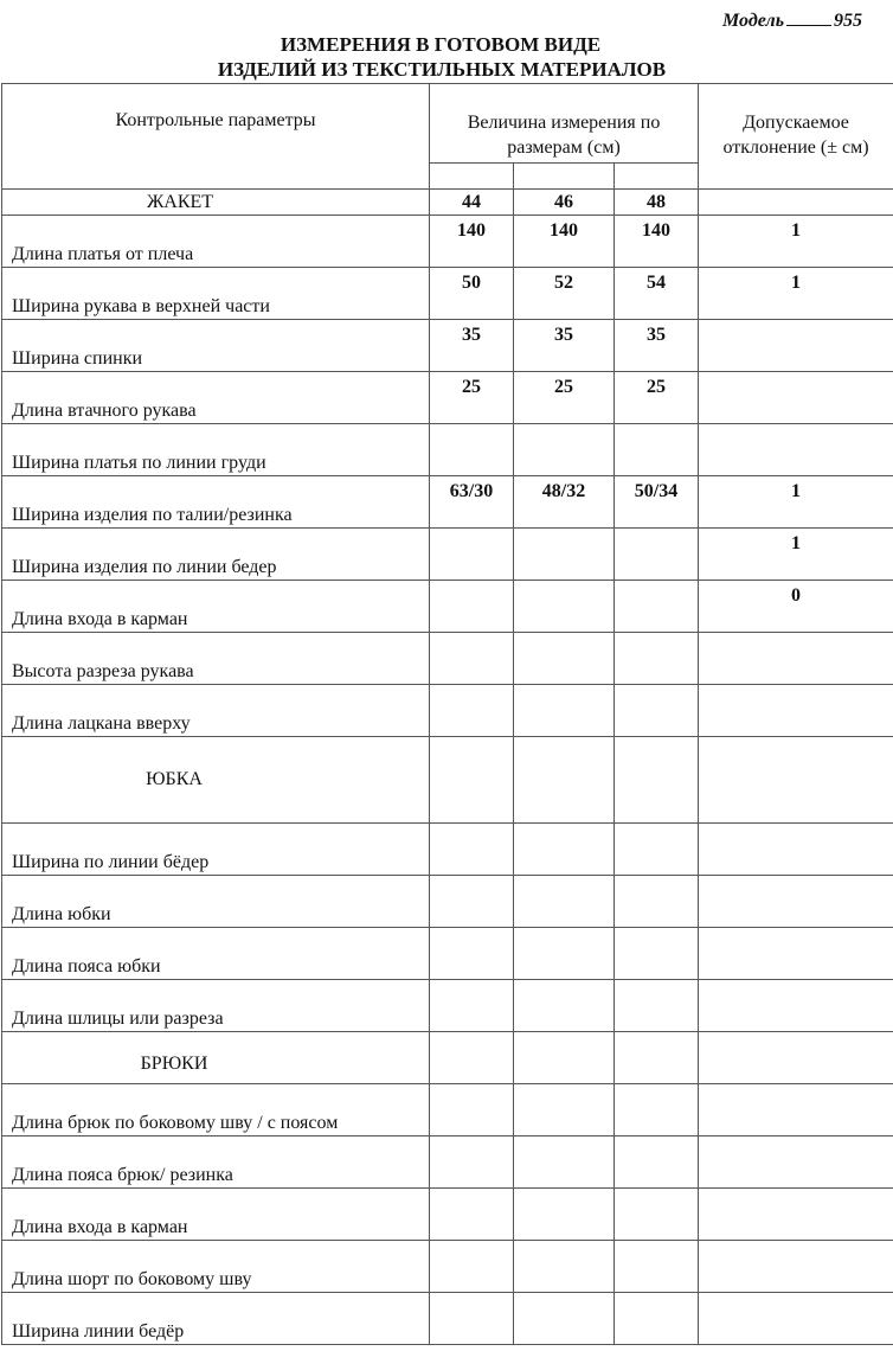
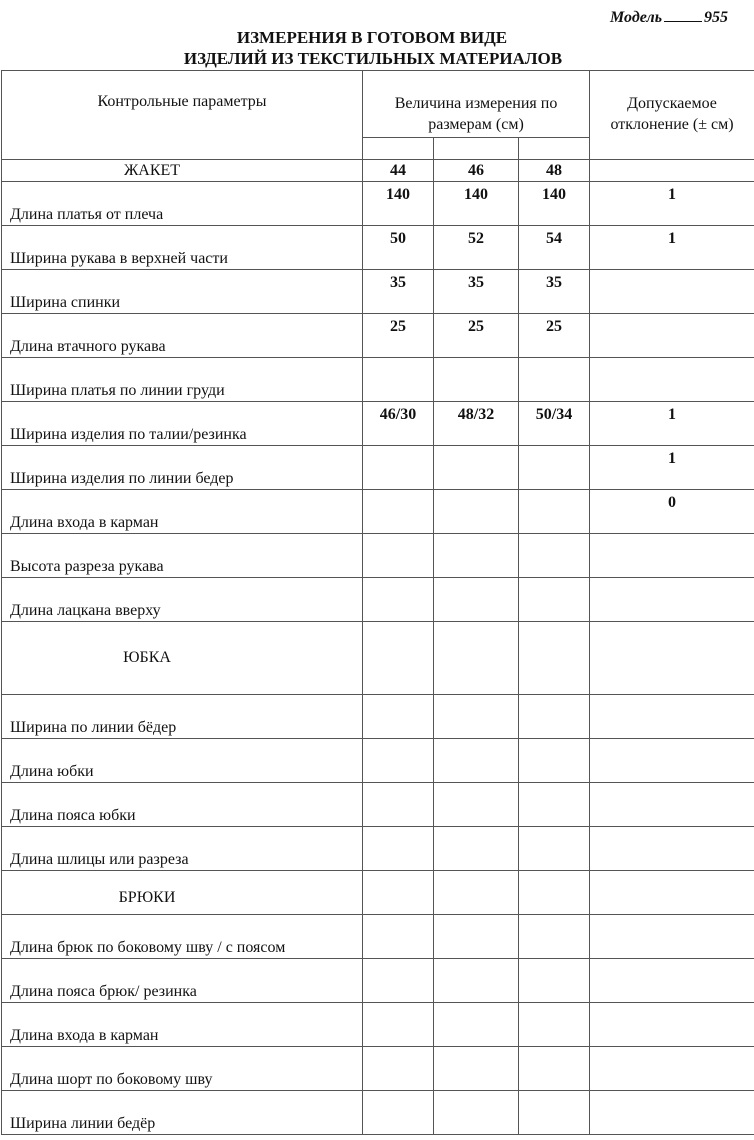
  Модель 955
  ИЗМЕРЕНИЯ В ГОТОВОМ ВИДЕ
  ИЗДЕЛИЙ ИЗ ТЕКСТИЛЬНЫХ МАТЕРИАЛОВ
  Контрольные параметры	Величина измерения по размерам (см)	Допускаемое отклонение (± см)
  ЖАКЕТ	44	46	48
  Длина платья от плеча	140	140	140	1
  Ширина рукава в верхней части	50	52	54	1
  Ширина спинки	35	35	35
  Длина втачного рукава	25	25	25
  Ширина платья по линии груди
- Ширина изделия по талии/резинка	63/30	48/32	50/34	1
+ Ширина изделия по талии/резинка	46/30	48/32	50/34	1
  Ширина изделия по линии бедер				1
  Длина входа в карман				0
  Высота разреза рукава
  Длина лацкана вверху
  ЮБКА
  Ширина по линии бёдер
  Длина юбки
  Длина пояса юбки
  Длина шлицы или разреза
  БРЮКИ
  Длина брюк по боковому шву / с поясом
  Длина пояса брюк/ резинка
  Длина входа в карман
  Длина шорт по боковому шву
  Ширина линии бедёр
